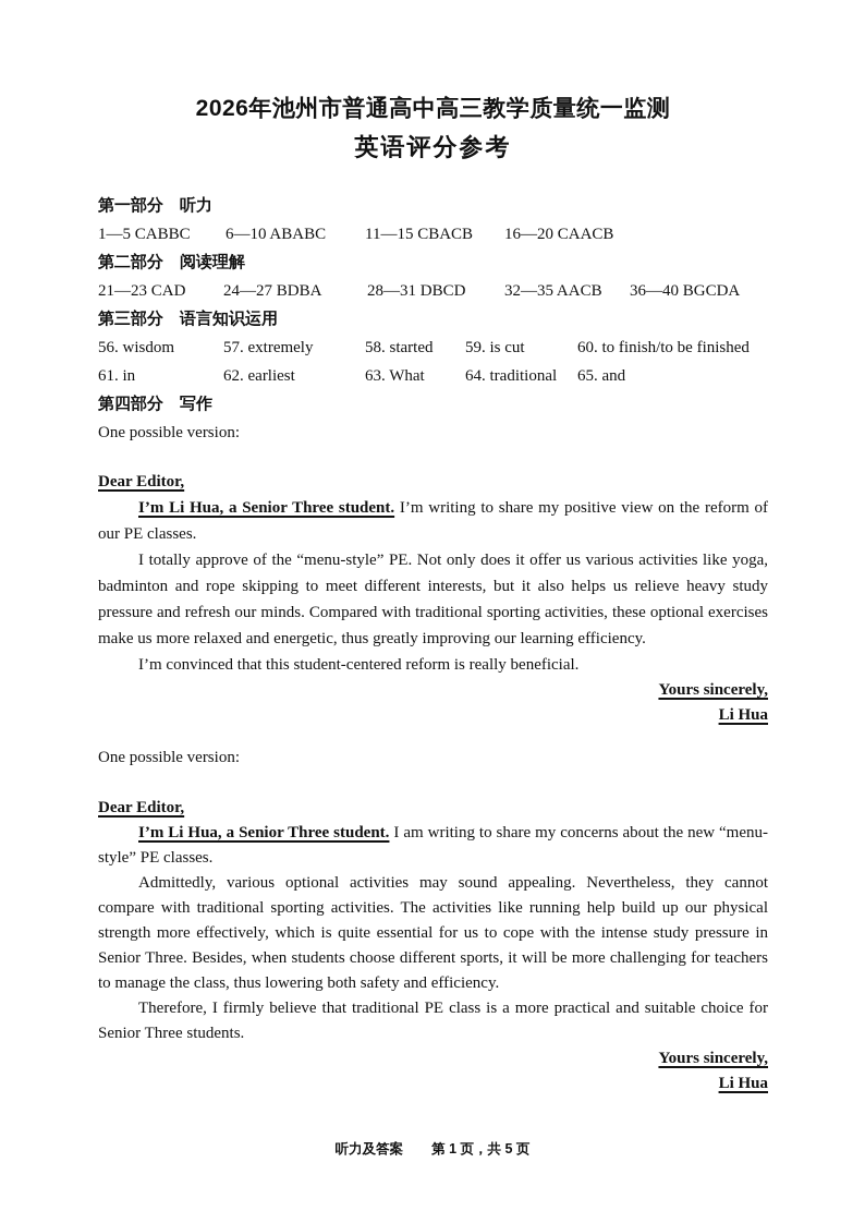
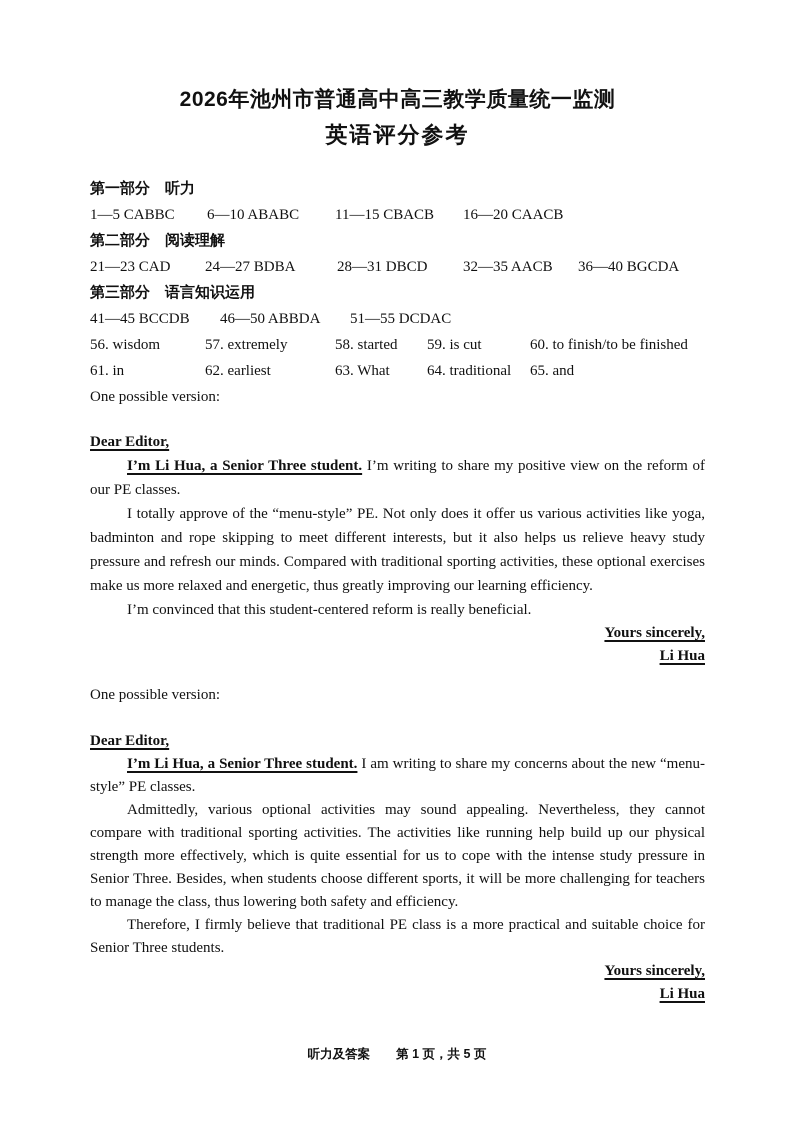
  2026年池州市普通高中高三教学质量统一监测
  英语评分参考
  第一部分 听力
  1—5 CABBC
  6—10 ABABC
  11—15 CBACB
  16—20 CAACB
  第二部分 阅读理解
  21—23 CAD
  24—27 BDBA
  28—31 DBCD
  32—35 AACB
  36—40 BGCDA
  第三部分 语言知识运用
+ 41—45 BCCDB
+ 46—50 ABBDA
+ 51—55 DCDAC
  56. wisdom
  57. extremely
  58. started
  59. is cut
  60. to finish/to be finished
  61. in
  62. earliest
  63. What
  64. traditional
  65. and
- 第四部分 写作
  One possible version:
  Dear Editor,
  I’m Li Hua, a Senior Three student. I’m writing to share my positive view on the reform of our PE classes.
  I totally approve of the “menu-style” PE. Not only does it offer us various activities like yoga, badminton and rope skipping to meet different interests, but it also helps us relieve heavy study pressure and refresh our minds. Compared with traditional sporting activities, these optional exercises make us more relaxed and energetic, thus greatly improving our learning efficiency.
  I’m convinced that this student-centered reform is really beneficial.
  Yours sincerely,
  Li Hua
  One possible version:
  Dear Editor,
  I’m Li Hua, a Senior Three student. I am writing to share my concerns about the new “menu-style” PE classes.
  Admittedly, various optional activities may sound appealing. Nevertheless, they cannot compare with traditional sporting activities. The activities like running help build up our physical strength more effectively, which is quite essential for us to cope with the intense study pressure in Senior Three. Besides, when students choose different sports, it will be more challenging for teachers to manage the class, thus lowering both safety and efficiency.
  Therefore, I firmly believe that traditional PE class is a more practical and suitable choice for Senior Three students.
  Yours sincerely,
  Li Hua
  听力及答案
  第 1 页，共 5 页
